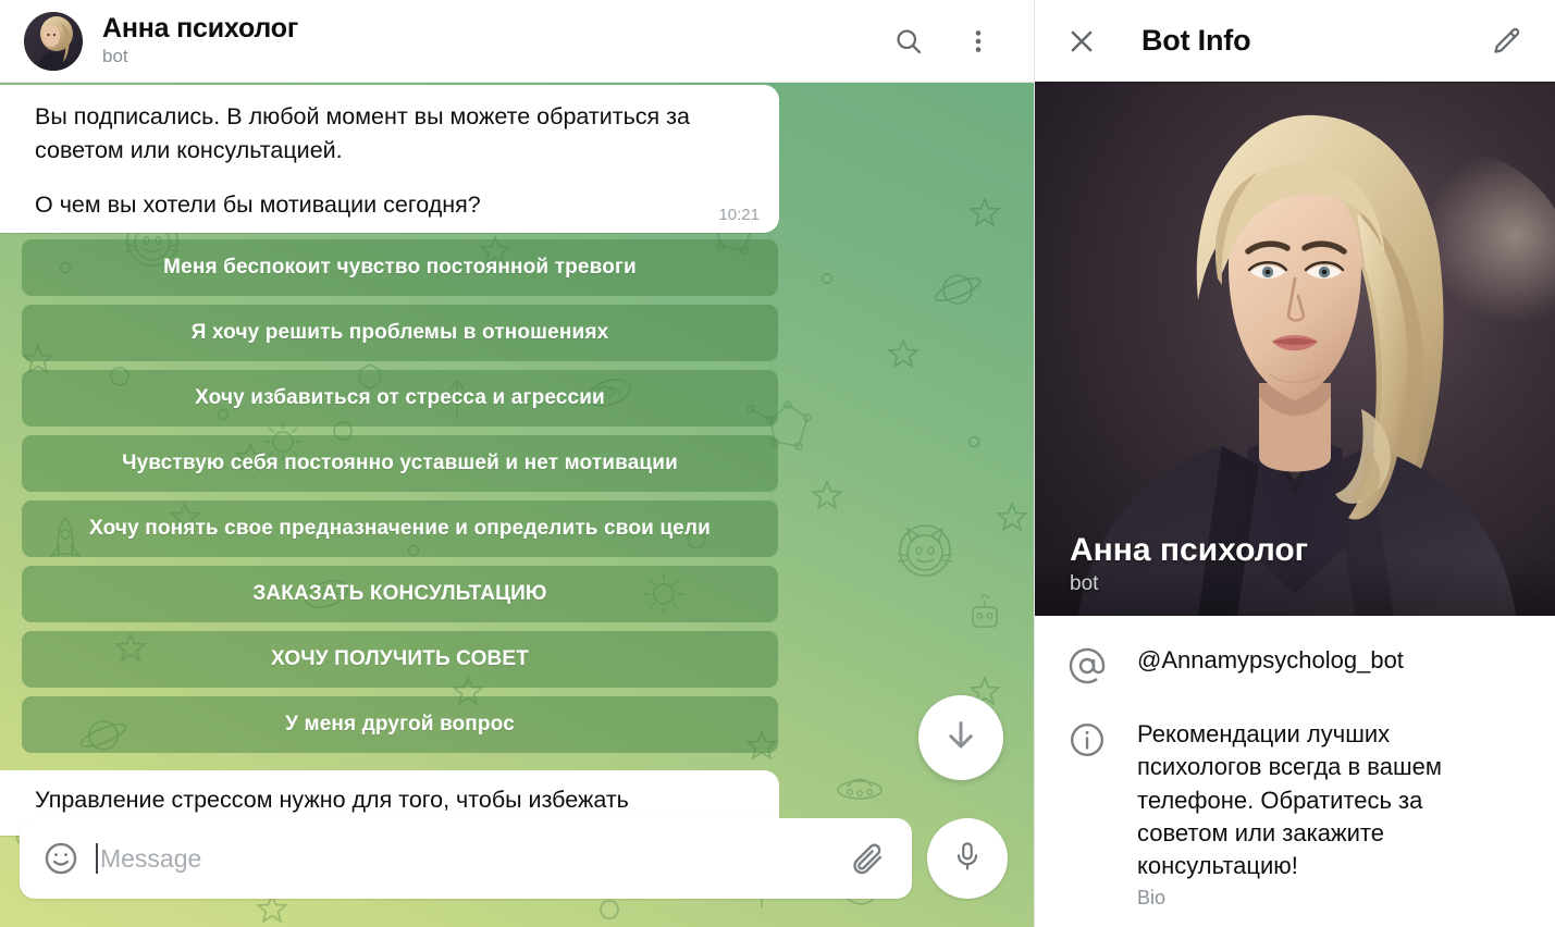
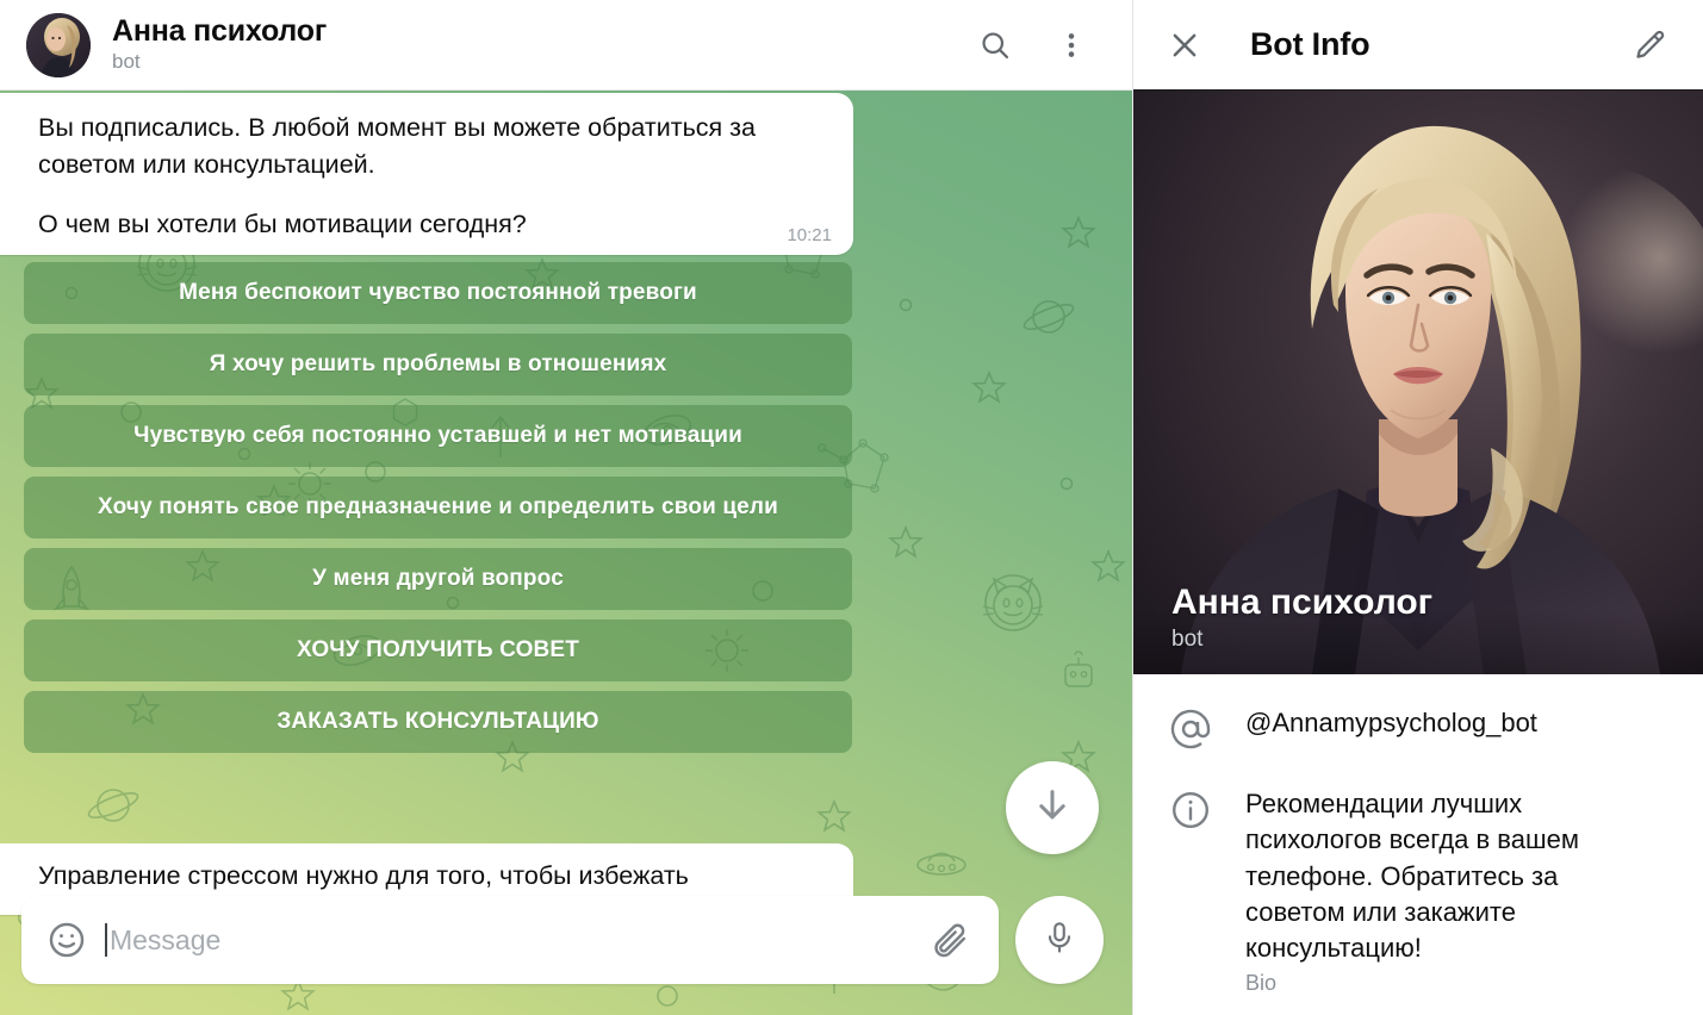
  Анна психолог
  bot
  Вы подписались. В любой момент вы можете обратиться за советом или консультацией.
  О чем вы хотели бы мотивации сегодня?
  10:21
  Меня беспокоит чувство постоянной тревоги
  Я хочу решить проблемы в отношениях
- Хочу избавиться от стресса и агрессии
  Чувствую себя постоянно уставшей и нет мотивации
  Хочу понять свое предназначение и определить свои цели
- ЗАКАЗАТЬ КОНСУЛЬТАЦИЮ
+ У меня другой вопрос
  ХОЧУ ПОЛУЧИТЬ СОВЕТ
- У меня другой вопрос
+ ЗАКАЗАТЬ КОНСУЛЬТАЦИЮ
  Управление стрессом нужно для того, чтобы избежать
  Message
  Bot Info
  Анна психолог
  bot
  @Annamypsycholog_bot
  Рекомендации лучших психологов всегда в вашем телефоне. Обратитесь за советом или закажите консультацию!
  Bio
